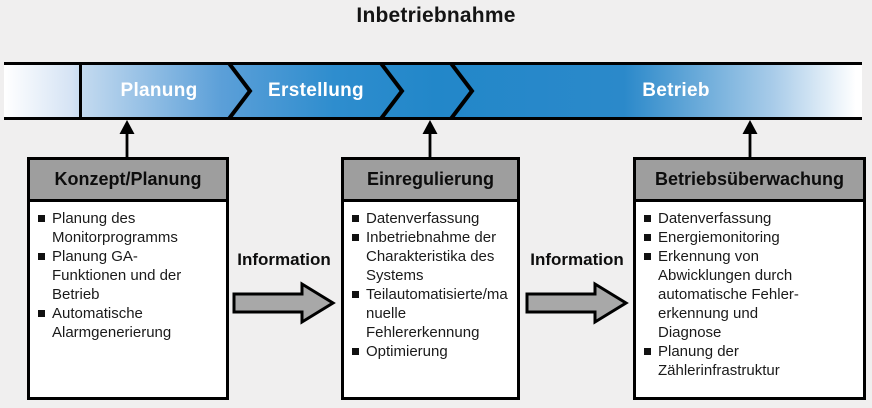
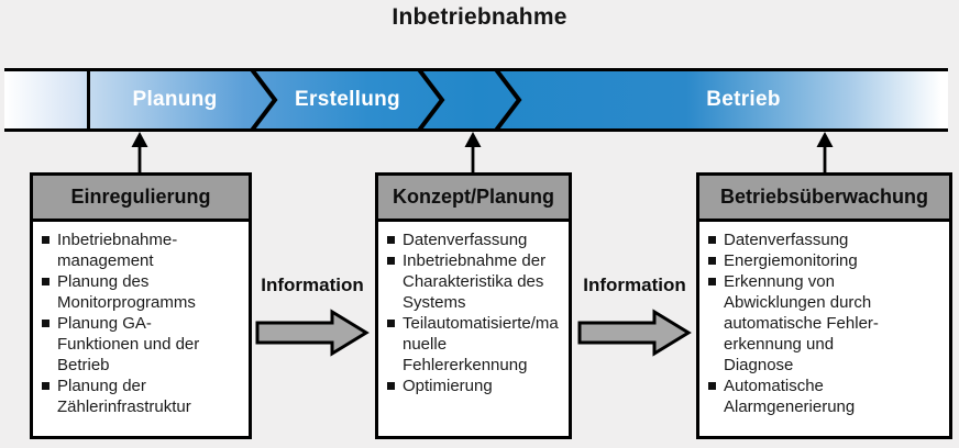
  Inbetriebnahme
  Planung
  Erstellung
  Betrieb
- Konzept/Planung
+ Einregulierung
+ Inbetriebnahme-management
  Planung des Monitorprogramms
  Planung GA-Funktionen und der Betrieb
- Automatische Alarmgenerierung
+ Planung der Zählerinfrastruktur
- Einregulierung
+ Konzept/Planung
  Datenverfassung
  Inbetriebnahme der Charakteristika des Systems
  Teilautomatisierte/manuelle Fehlererkennung
  Optimierung
  Betriebsüberwachung
  Datenverfassung
  Energiemonitoring
  Erkennung von Abwicklungen durch automatische Fehler-erkennung und Diagnose
- Planung der Zählerinfrastruktur
+ Automatische Alarmgenerierung
  Information
  Information
